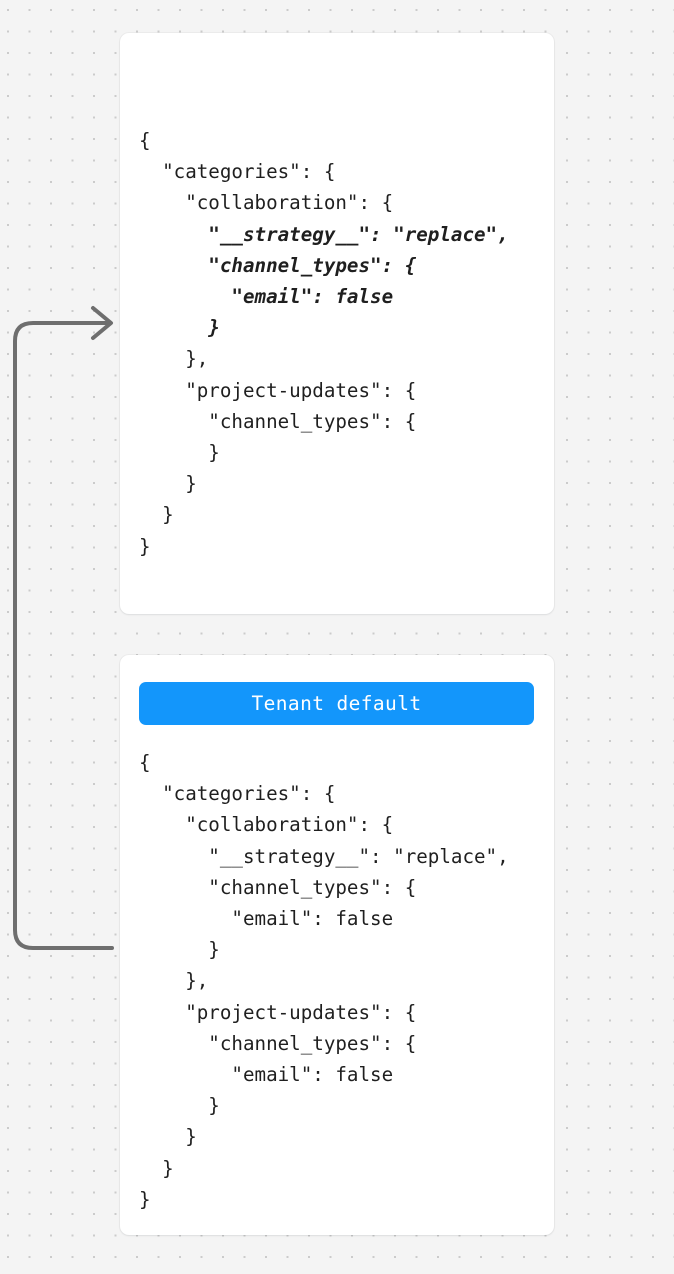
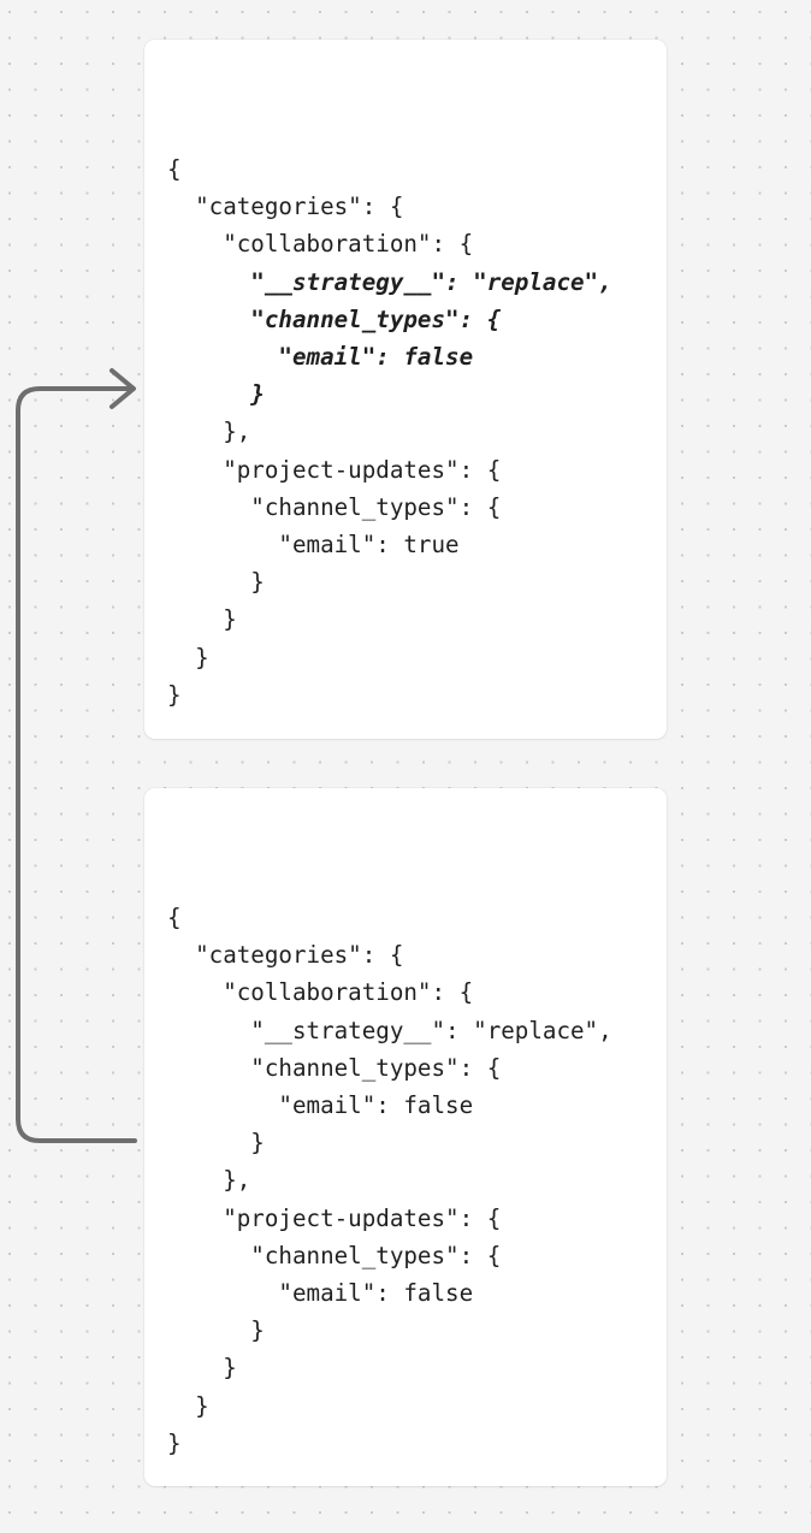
  {
  "categories": {
  "collaboration": {
  "__strategy__": "replace",
  "channel_types": {
  "email": false
  }
  },
  "project-updates": {
  "channel_types": {
+ "email": true
  }
  }
  }
  }
- Tenant default
  {
  "categories": {
  "collaboration": {
  "__strategy__": "replace",
  "channel_types": {
  "email": false
  }
  },
  "project-updates": {
  "channel_types": {
  "email": false
  }
  }
  }
  }
